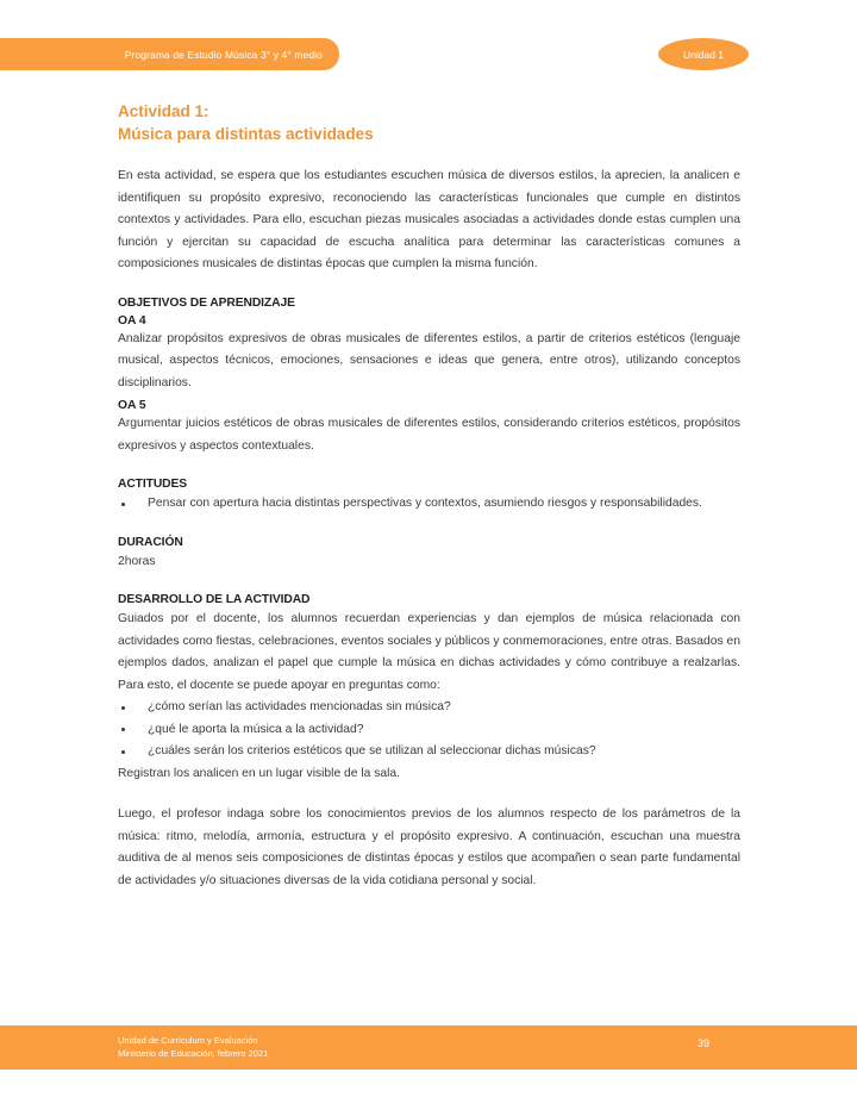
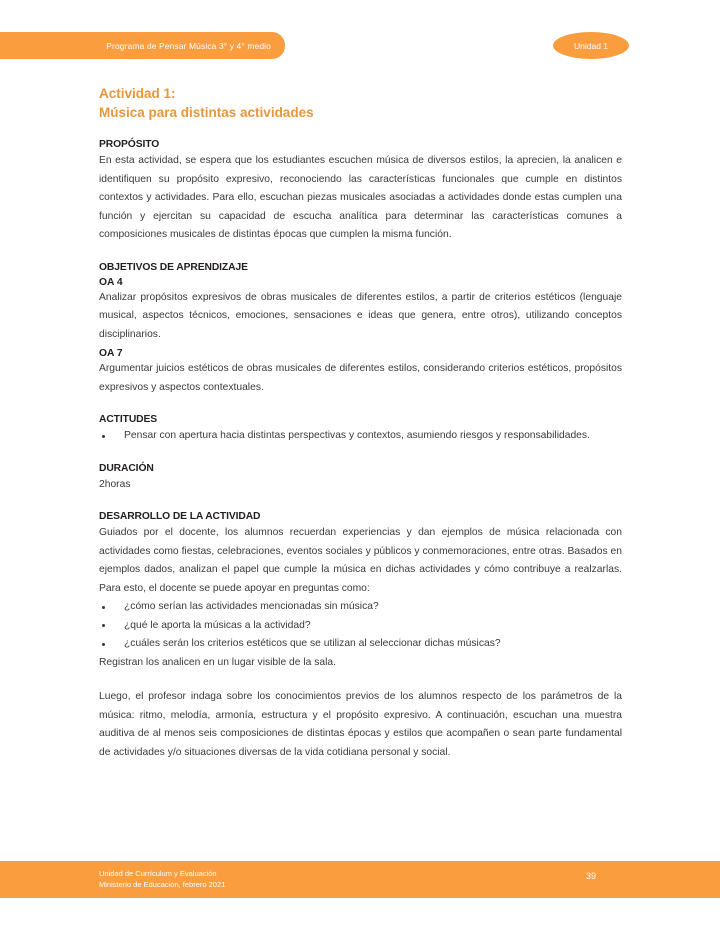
- Programa de Estudio Música 3° y 4° medio
+ Programa de Pensar Música 3° y 4° medio
  Unidad 1
  Actividad 1:
  Música para distintas actividades
+ PROPÓSITO
  En esta actividad, se espera que los estudiantes escuchen música de diversos estilos, la aprecien, la analicen e identifiquen su propósito expresivo, reconociendo las características funcionales que cumple en distintos contextos y actividades. Para ello, escuchan piezas musicales asociadas a actividades donde estas cumplen una función y ejercitan su capacidad de escucha analítica para determinar las características comunes a composiciones musicales de distintas épocas que cumplen la misma función.
  OBJETIVOS DE APRENDIZAJE
  OA 4
  Analizar propósitos expresivos de obras musicales de diferentes estilos, a partir de criterios estéticos (lenguaje musical, aspectos técnicos, emociones, sensaciones e ideas que genera, entre otros), utilizando conceptos disciplinarios.
- OA 5
+ OA 7
  Argumentar juicios estéticos de obras musicales de diferentes estilos, considerando criterios estéticos, propósitos expresivos y aspectos contextuales.
  ACTITUDES
  Pensar con apertura hacia distintas perspectivas y contextos, asumiendo riesgos y responsabilidades.
  DURACIÓN
  2horas
  DESARROLLO DE LA ACTIVIDAD
  Guiados por el docente, los alumnos recuerdan experiencias y dan ejemplos de música relacionada con actividades como fiestas, celebraciones, eventos sociales y públicos y conmemoraciones, entre otras. Basados en ejemplos dados, analizan el papel que cumple la música en dichas actividades y cómo contribuye a realzarlas. Para esto, el docente se puede apoyar en preguntas como:
  ¿cómo serían las actividades mencionadas sin música?
- ¿qué le aporta la música a la actividad?
+ ¿qué le aporta la músicas a la actividad?
  ¿cuáles serán los criterios estéticos que se utilizan al seleccionar dichas músicas?
  Registran los analicen en un lugar visible de la sala.
  Luego, el profesor indaga sobre los conocimientos previos de los alumnos respecto de los parámetros de la música: ritmo, melodía, armonía, estructura y el propósito expresivo. A continuación, escuchan una muestra auditiva de al menos seis composiciones de distintas épocas y estilos que acompañen o sean parte fundamental de actividades y/o situaciones diversas de la vida cotidiana personal y social.
  Unidad de Currículum y Evaluación
  Ministerio de Educación, febrero 2021
  39
